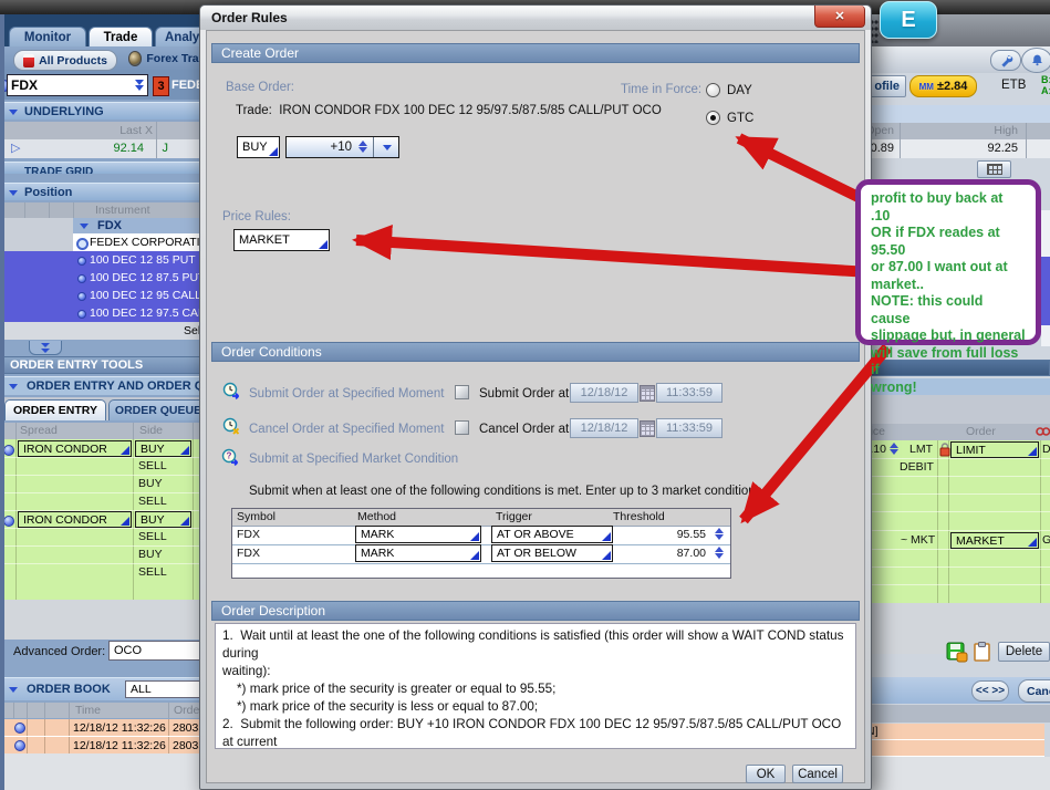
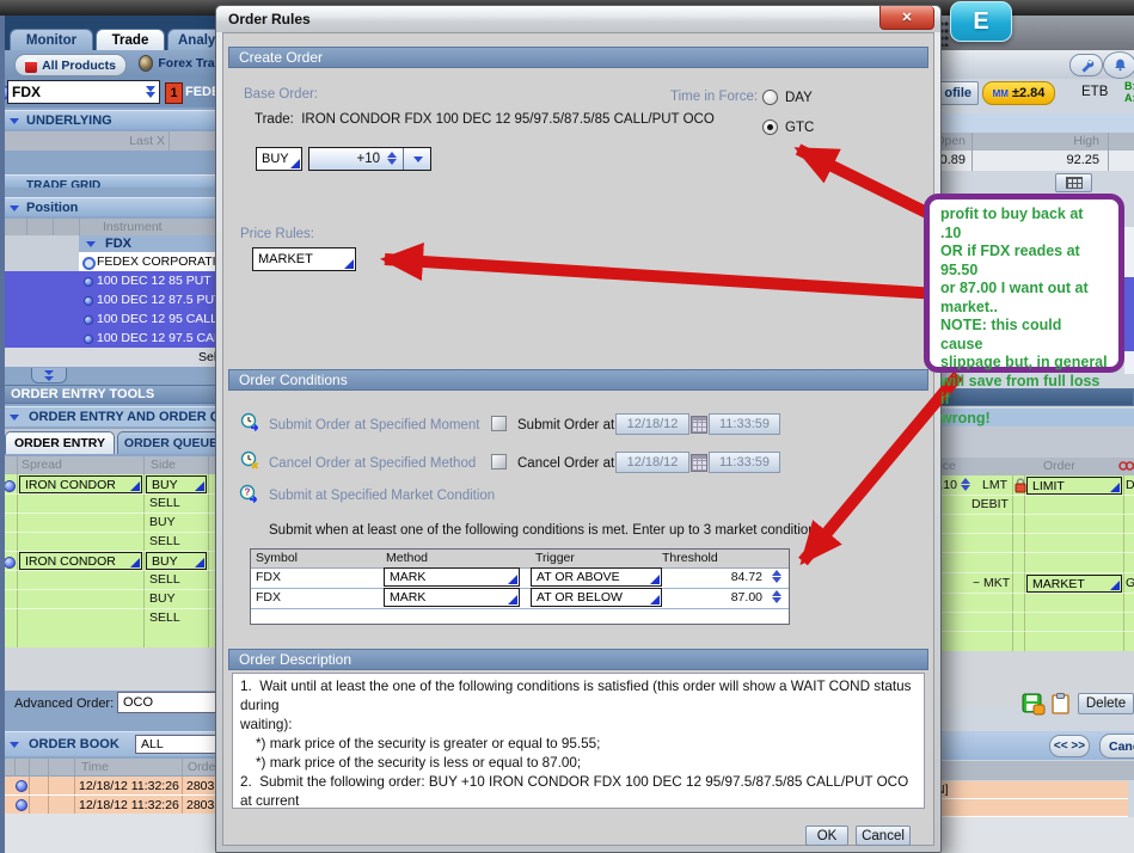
  Monitor
  Trade
  Analy
  All Products
  Forex Tra
  FDX
- 3
+ 1
  UNDERLYING
  Last X
- ▷
- 92.14
- J
  TRADE GRID
  Position
  Instrument
  FDX
  FEDEX CORPORAT
  100 DEC 12 85 PUT
  100 DEC 12 87.5 PU
  100 DEC 12 95 CAL
  100 DEC 12 97.5 CA
  ORDER ENTRY TOOLS
  ORDER ENTRY AND ORDER
  ORDER ENTRY
  ORDER QUEUE
  Spread
  Side
  IRON CONDOR
  BUY
  SELL
  BUY
  SELL
  IRON CONDOR
  BUY
  SELL
  BUY
  SELL
  Advanced Order:
  OCO
  ORDER BOOK
  ALL
  Time
  Orde
  12/18/12 11:32:26
  2803
  12/18/12 11:32:26
  2803
  ofile
  MM
  ±2.84
  ETB
  pen
  High
  0.89
  92.25
  Order
  LMT
  LIMIT
  DEBIT
  ~ MKT
  MARKET
  Delete
  << >>
  Order Rules
  ✕
  Create Order
  Base Order:
  Time in Force:
  DAY
  GTC
  Trade: IRON CONDOR FDX 100 DEC 12 95/97.5/87.5/85 CALL/PUT OCO
  BUY
  +10
  Price Rules:
  MARKET
  Order Conditions
  Submit Order at Specified Moment
  Submit Order at
  12/18/12
  11:33:59
- Cancel Order at Specified Moment
+ Cancel Order at Specified Method
  Cancel Order at
  12/18/12
  11:33:59
  ?
  Submit at Specified Market Condition
  Submit when at least one of the following conditions is met. Enter up to 3 market conditions
  Symbol
  Method
  Trigger
  Threshold
  FDX
  MARK
  AT OR ABOVE
- 95.55
+ 84.72
  FDX
  MARK
  AT OR BELOW
  87.00
  Order Description
  1. Wait until at least the one of the following conditions is satisfied (this order will show a WAIT COND status during
  waiting):
  *) mark price of the security is greater or equal to 95.55;
  *) mark price of the security is less or equal to 87.00;
  2. Submit the following order: BUY +10 IRON CONDOR FDX 100 DEC 12 95/97.5/87.5/85 CALL/PUT OCO at current
  OK
  Cancel
  profit to buy back at .10
  OR if FDX reades at 95.50
  or 87.00 I want out at
  market..
  NOTE: this could cause
  slippage but, in general
  will save from full loss if
  wrong!
  E
